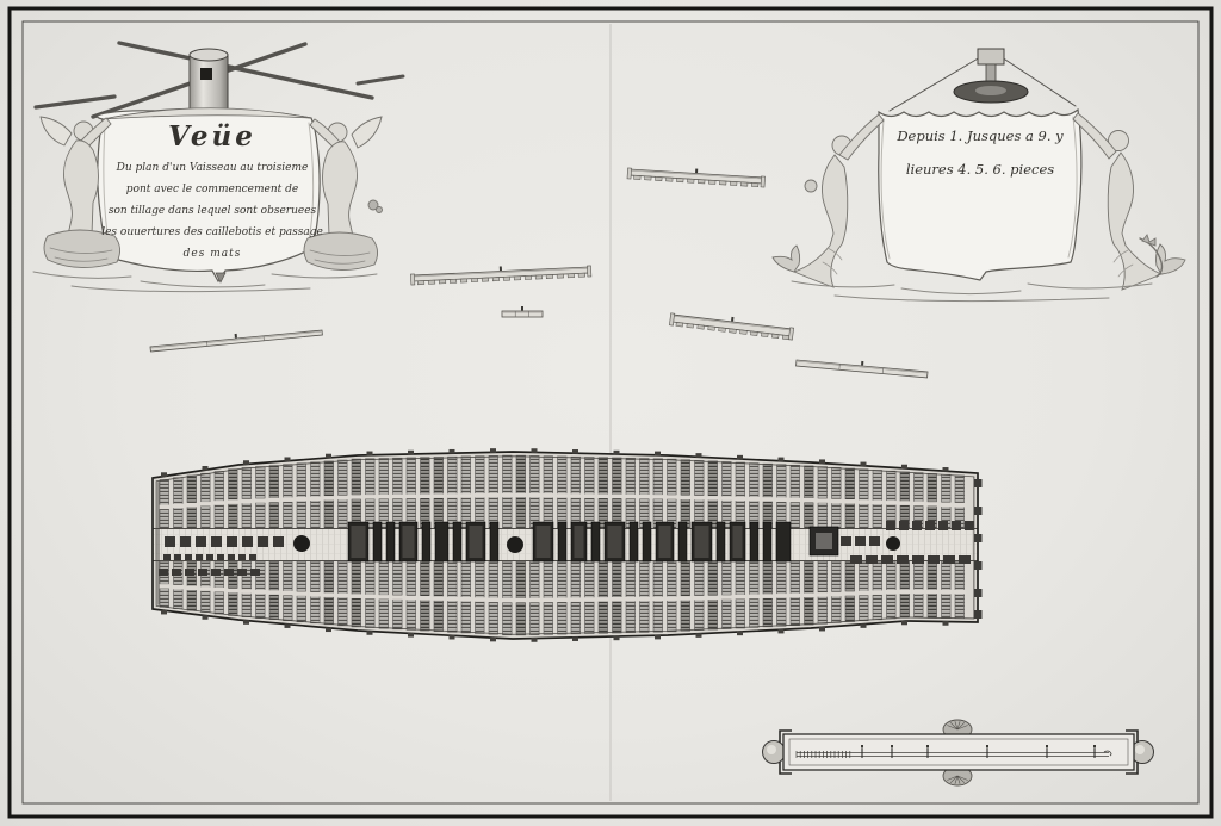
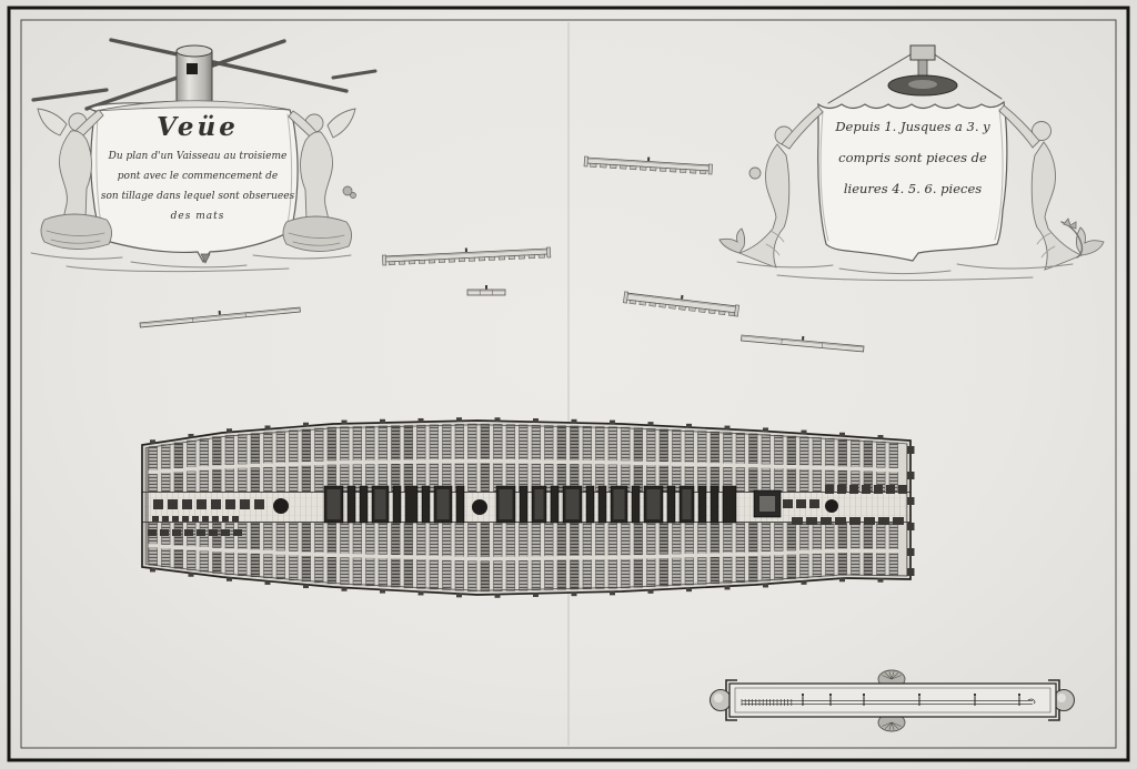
  Veüe
  Du plan d'un Vaisseau au troisieme
  pont avec le commencement de
  son tillage dans lequel sont obseruees
- les ouuertures des caillebotis et passage
  des mats
- Depuis 1. Jusques a 9. y
+ Depuis 1. Jusques a 3. y
+ compris sont pieces de
  lieures 4. 5. 6. pieces
